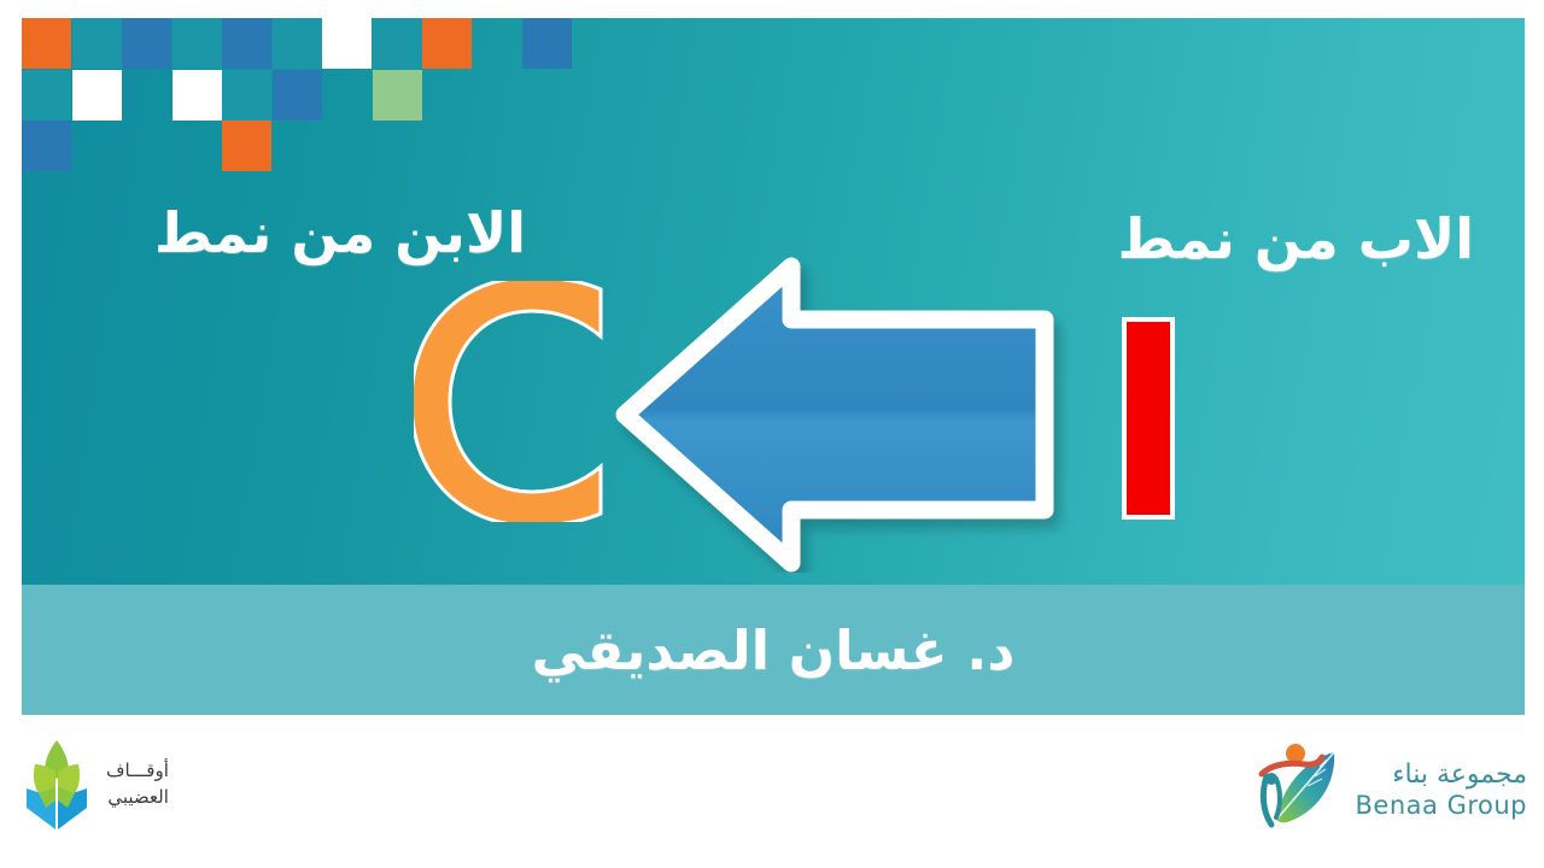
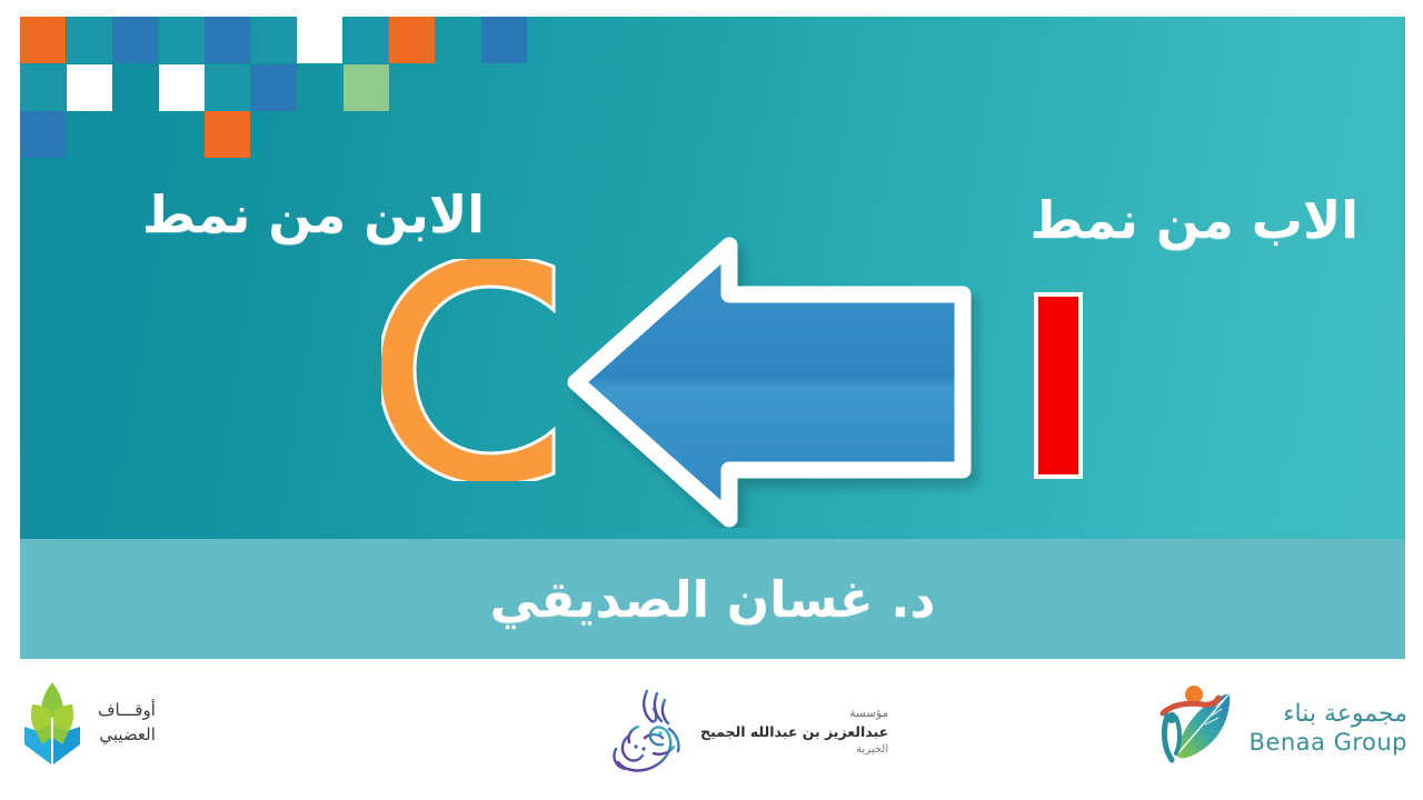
  الاب من نمط
  الابن من نمط
  د. غسان الصديقي
  أوقـــاف
  العضيبي
+ مؤسسة
+ عبدالعزيز بن عبدالله الجميح
+ الخيرية
  مجموعة بناء
  Benaa Group
